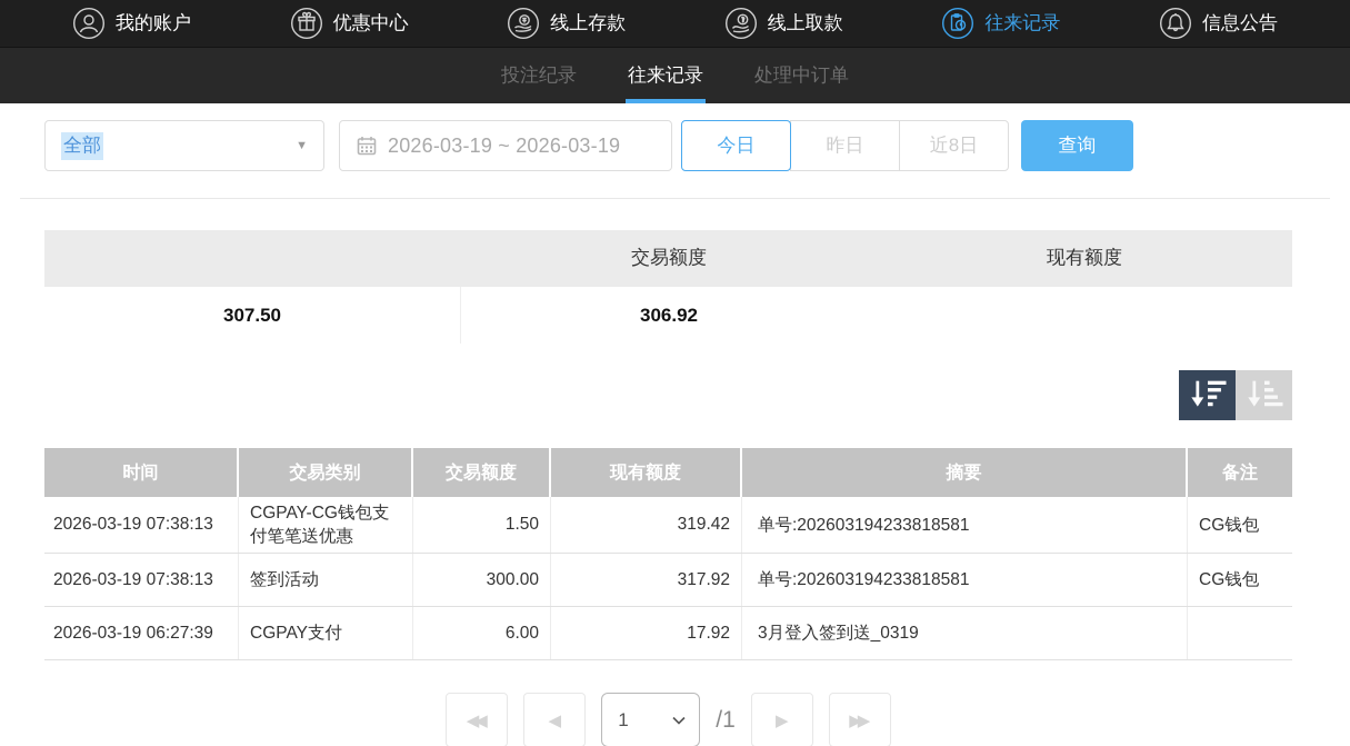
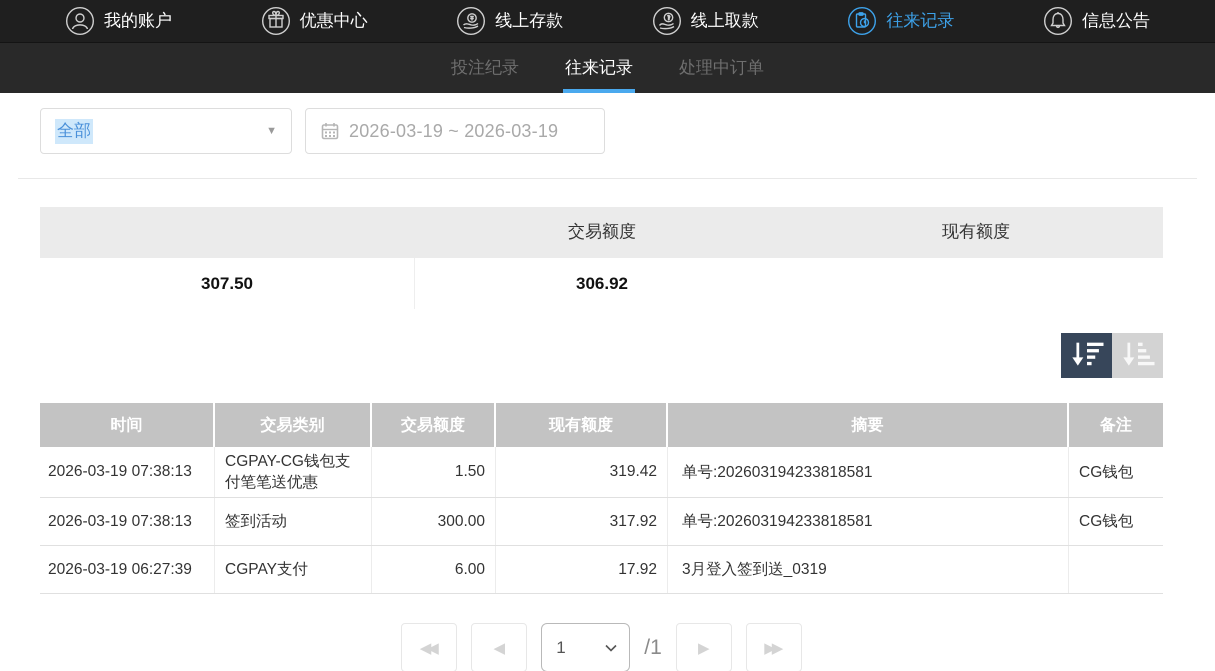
  我的账户
  优惠中心
  线上存款
  线上取款
  往来记录
  信息公告
  投注纪录
  往来记录
  处理中订单
  全部
  ▼
  2026-03-19 ~ 2026-03-19
- 今日
- 昨日
- 近8日
- 查询
  交易额度
  现有额度
  307.50
  306.92
  时间
  交易类别
  交易额度
  现有额度
  摘要
  备注
  2026-03-19 07:38:13
  CGPAY-CG钱包支付笔笔送优惠
  1.50
  319.42
  单号:202603194233818581
  CG钱包
  2026-03-19 07:38:13
  签到活动
  300.00
  317.92
  单号:202603194233818581
  CG钱包
  2026-03-19 06:27:39
  CGPAY支付
  6.00
  17.92
  3月登入签到送_0319
  ◀◀
  ◀
  1
  /1
  ▶
  ▶▶
